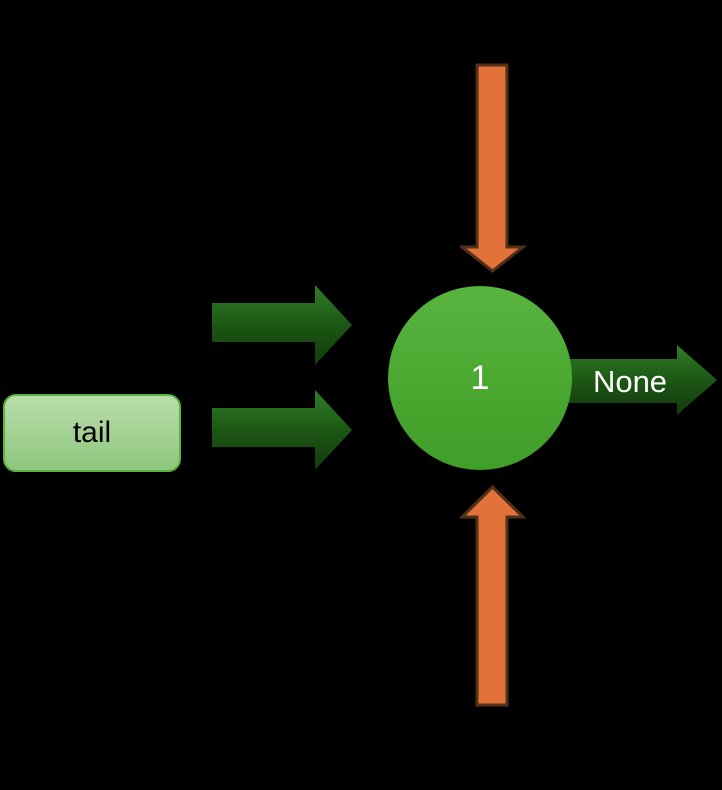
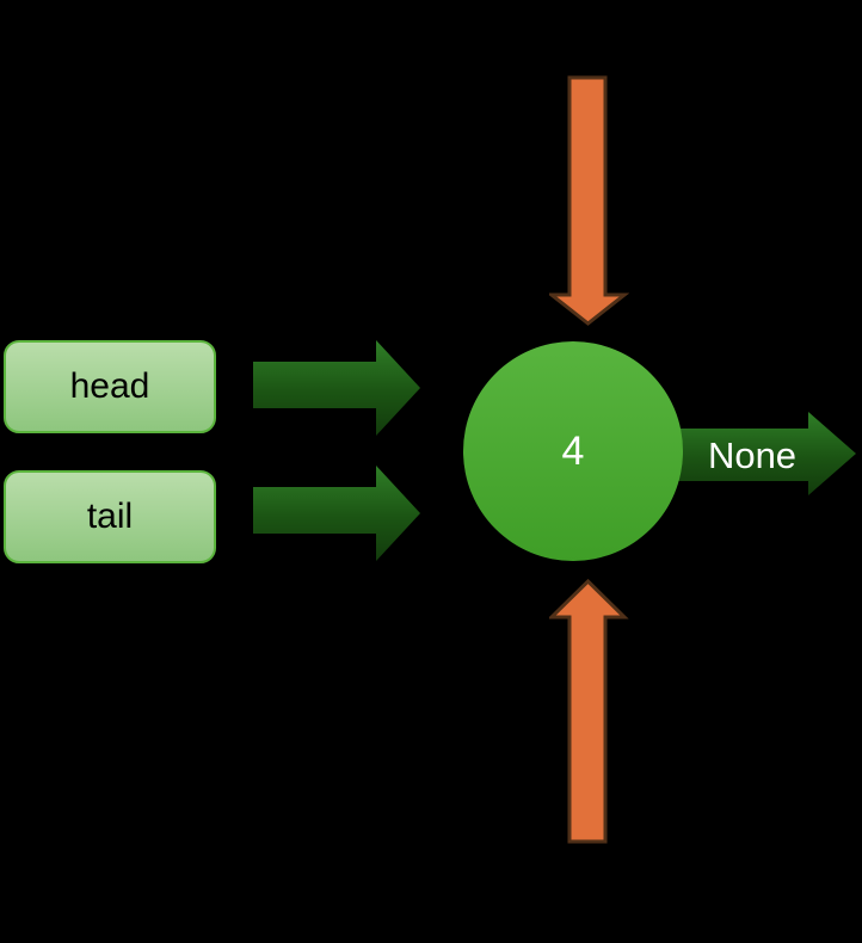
+ head
  tail
- 1
+ 4
  None
